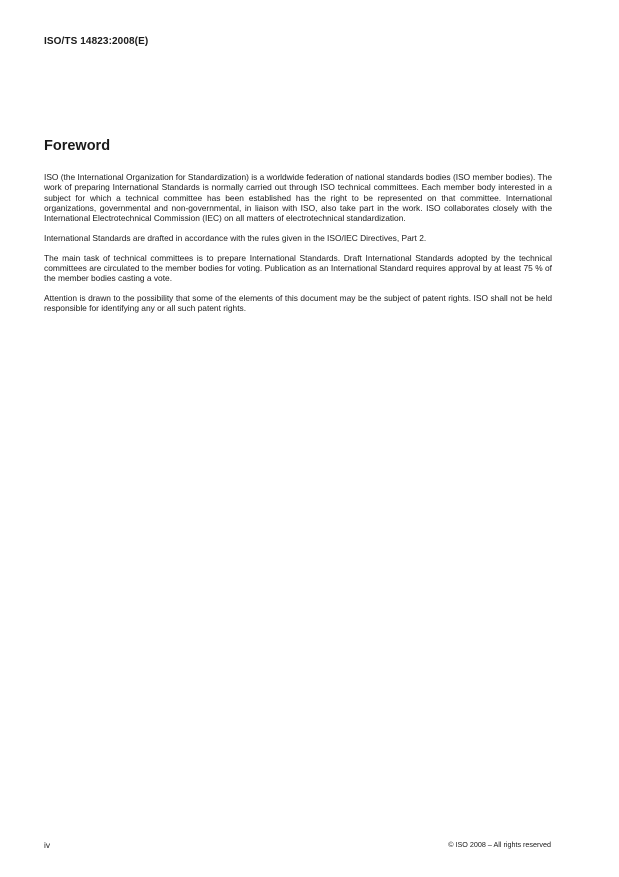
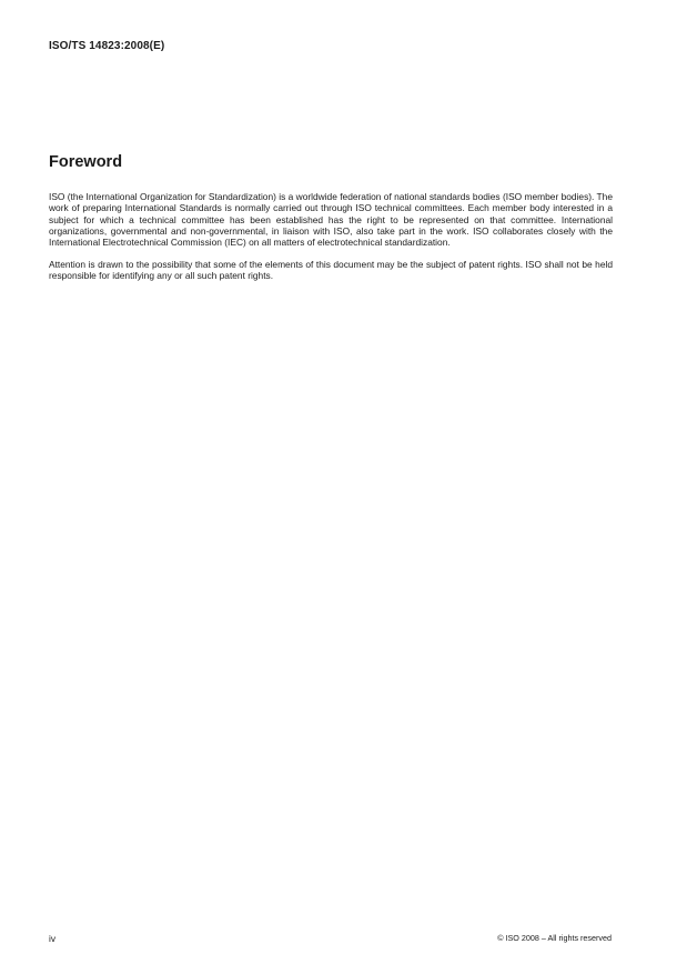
  ISO/TS 14823:2008(E)
  Foreword
  ISO (the International Organization for Standardization) is a worldwide federation of national standards bodies (ISO member bodies). The work of preparing International Standards is normally carried out through ISO technical committees. Each member body interested in a subject for which a technical committee has been established has the right to be represented on that committee. International organizations, governmental and non-governmental, in liaison with ISO, also take part in the work. ISO collaborates closely with the International Electrotechnical Commission (IEC) on all matters of electrotechnical standardization.
- International Standards are drafted in accordance with the rules given in the ISO/IEC Directives, Part 2.
- The main task of technical committees is to prepare International Standards. Draft International Standards adopted by the technical committees are circulated to the member bodies for voting. Publication as an International Standard requires approval by at least 75 % of the member bodies casting a vote.
  Attention is drawn to the possibility that some of the elements of this document may be the subject of patent rights. ISO shall not be held responsible for identifying any or all such patent rights.
  iv
  © ISO 2008 – All rights reserved
